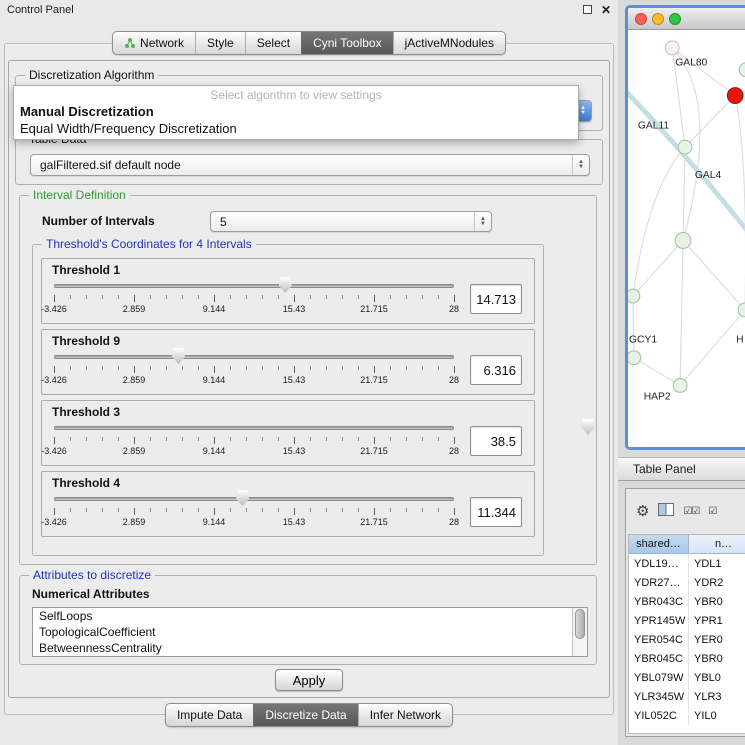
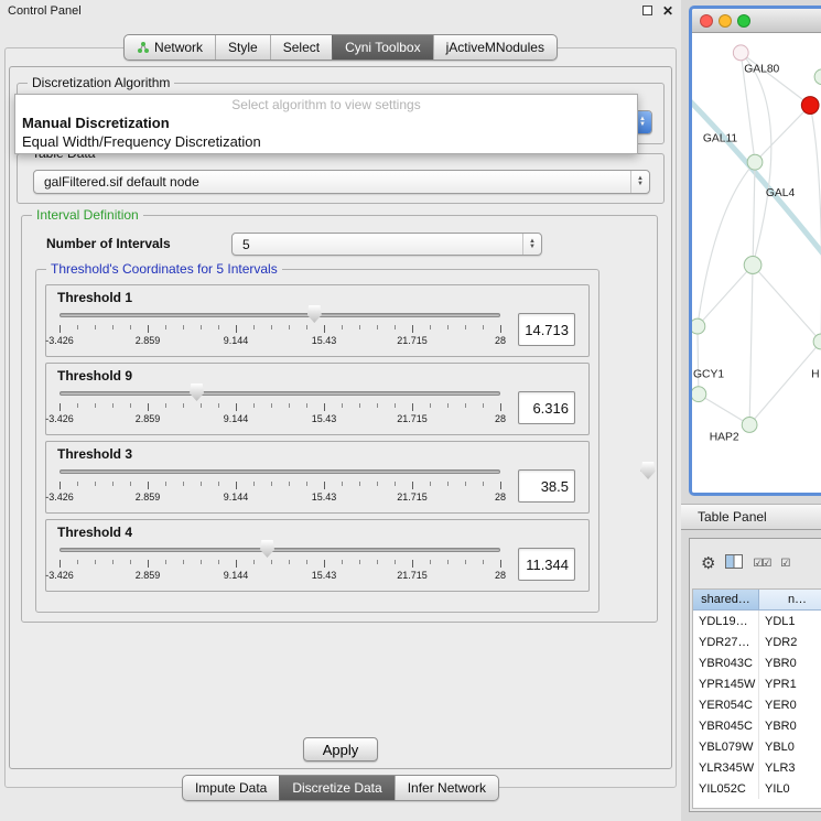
  Control Panel
  ✕
  Network
  Style
  Select
  Cyni Toolbox
  jActiveMNodules
  Discretization Algorithm
  Select algorithm to view settings
  Manual Discretization
  Equal Width/Frequency Discretization
  galFiltered.sif default node
  Interval Definition
  Number of Intervals
  5
- Threshold's Coordinates for 4 Intervals
+ Threshold's Coordinates for 5 Intervals
  Threshold 1
  -3.426
  2.859
  9.144
  15.43
  21.715
  28
  14.713
  Threshold 9
  -3.426
  2.859
  9.144
  15.43
  21.715
  28
  6.316
  Threshold 3
  -3.426
  2.859
  9.144
  15.43
  21.715
  28
  38.5
  Threshold 4
  -3.426
  2.859
  9.144
  15.43
  21.715
  28
  11.344
- Attributes to discretize
- Numerical Attributes
- SelfLoops
- TopologicalCoefficient
- BetweennessCentrality
  Apply
  Impute Data
  Discretize Data
  Infer Network
  GAL80
  GAL11
  GAL4
  GCY1
  HAP2
  H
  Table Panel
  ⚙
  ☑☑
  ☑
  shared…
  n…
  YDL19…
  YDL1
  YDR27…
  YDR2
  YBR043C
  YBR0
  YPR145W
  YPR1
  YER054C
  YER0
  YBR045C
  YBR0
  YBL079W
  YBL0
  YLR345W
  YLR3
  YIL052C
  YIL0
